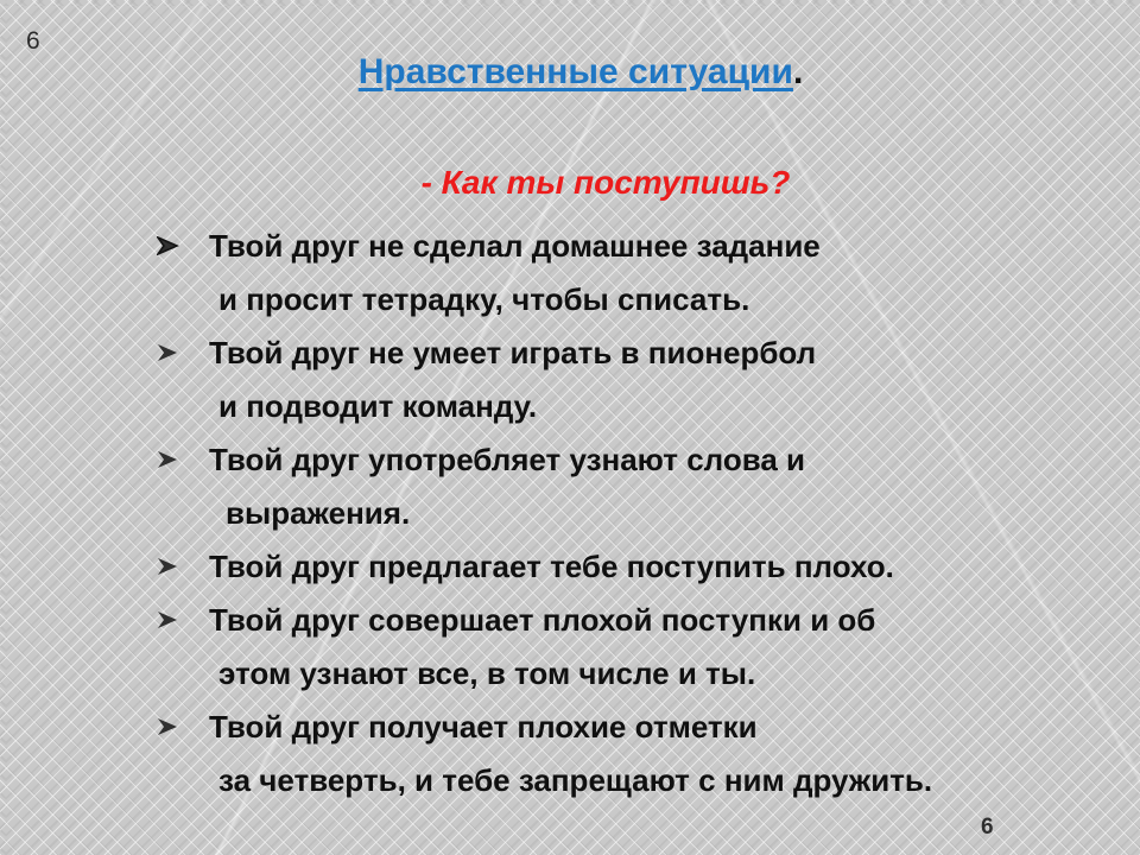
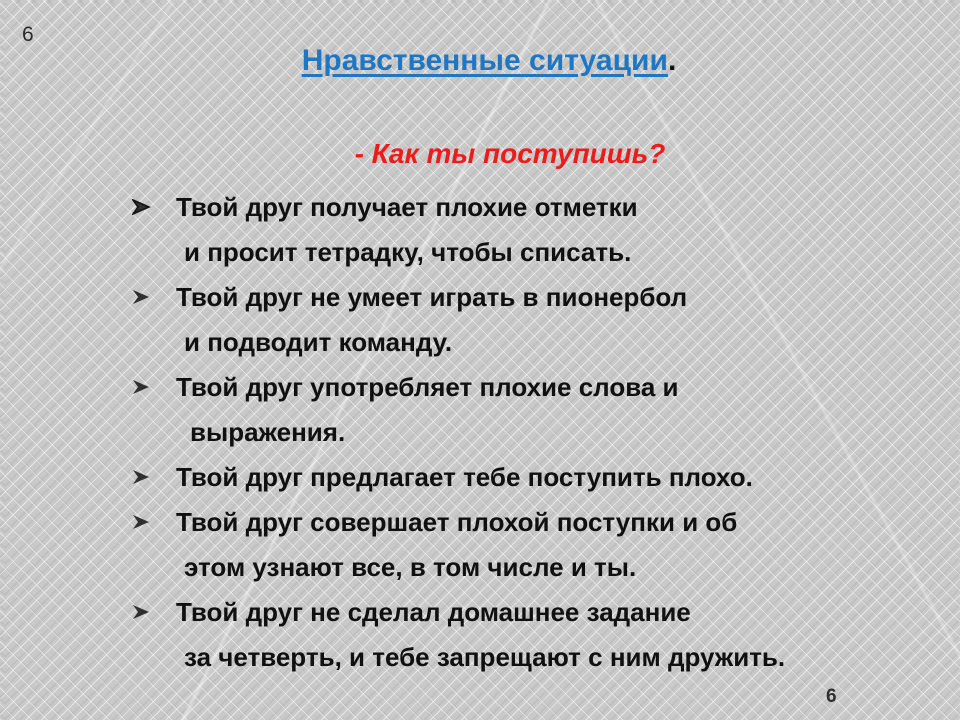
  6
  Нравственные ситуации.
  - Как ты поступишь?
- Твой друг не сделал домашнее задание
+ Твой друг получает плохие отметки
  и просит тетрадку, чтобы списать.
  Твой друг не умеет играть в пионербол
  и подводит команду.
- Твой друг употребляет узнают слова и
+ Твой друг употребляет плохие слова и
  выражения.
  Твой друг предлагает тебе поступить плохо.
  Твой друг совершает плохой поступки и об
  этом узнают все, в том числе и ты.
- Твой друг получает плохие отметки
+ Твой друг не сделал домашнее задание
  за четверть, и тебе запрещают с ним дружить.
  6
